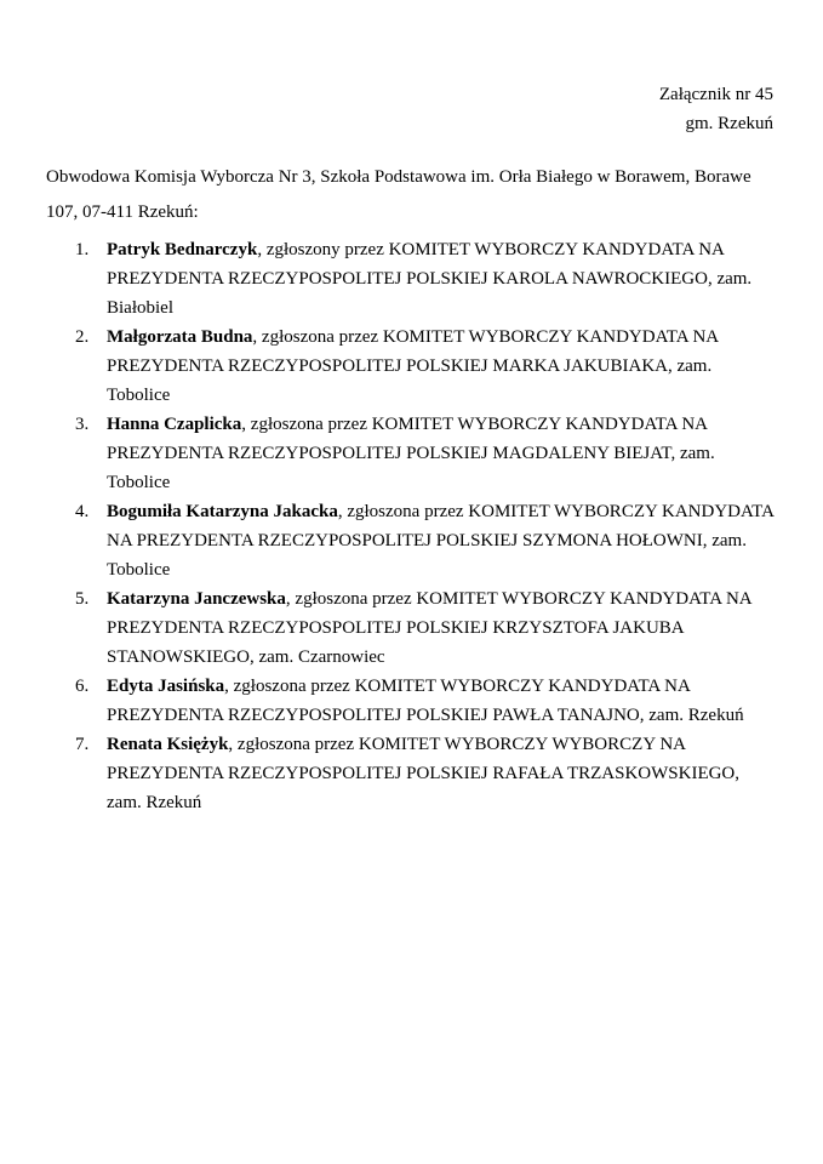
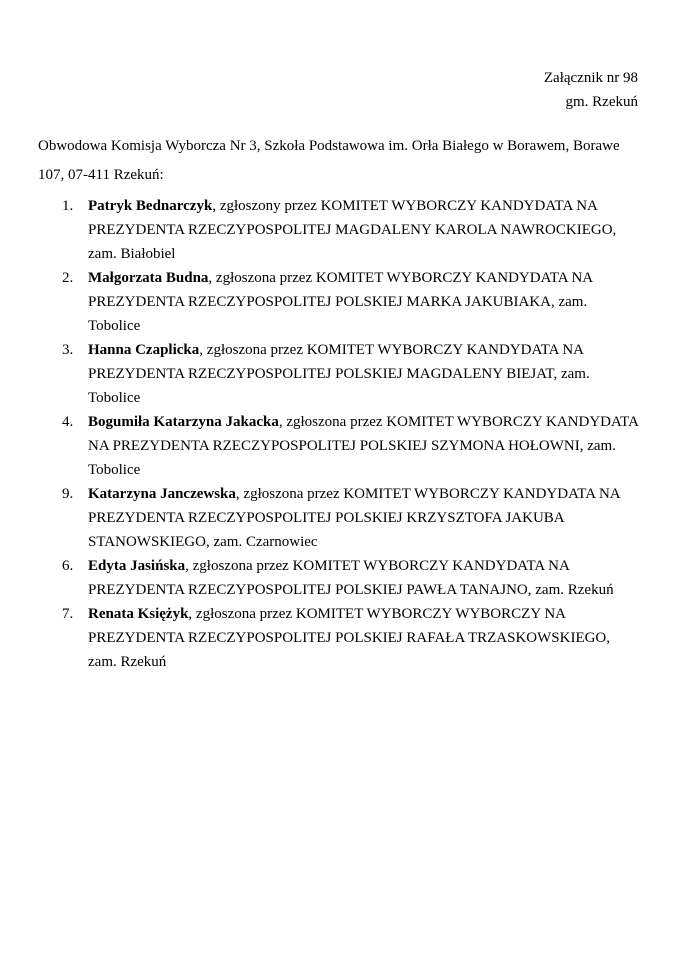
- Załącznik nr 45
+ Załącznik nr 98
  gm. Rzekuń
  Obwodowa Komisja Wyborcza Nr 3, Szkoła Podstawowa im. Orła Białego w Borawem, Borawe 107, 07-411 Rzekuń:
  1.
- Patryk Bednarczyk, zgłoszony przez KOMITET WYBORCZY KANDYDATA NA PREZYDENTA RZECZYPOSPOLITEJ POLSKIEJ KAROLA NAWROCKIEGO, zam. Białobiel
+ Patryk Bednarczyk, zgłoszony przez KOMITET WYBORCZY KANDYDATA NA PREZYDENTA RZECZYPOSPOLITEJ MAGDALENY KAROLA NAWROCKIEGO, zam. Białobiel
  2.
  Małgorzata Budna, zgłoszona przez KOMITET WYBORCZY KANDYDATA NA PREZYDENTA RZECZYPOSPOLITEJ POLSKIEJ MARKA JAKUBIAKA, zam. Tobolice
  3.
  Hanna Czaplicka, zgłoszona przez KOMITET WYBORCZY KANDYDATA NA PREZYDENTA RZECZYPOSPOLITEJ POLSKIEJ MAGDALENY BIEJAT, zam. Tobolice
  4.
  Bogumiła Katarzyna Jakacka, zgłoszona przez KOMITET WYBORCZY KANDYDATA NA PREZYDENTA RZECZYPOSPOLITEJ POLSKIEJ SZYMONA HOŁOWNI, zam. Tobolice
- 5.
+ 9.
  Katarzyna Janczewska, zgłoszona przez KOMITET WYBORCZY KANDYDATA NA PREZYDENTA RZECZYPOSPOLITEJ POLSKIEJ KRZYSZTOFA JAKUBA STANOWSKIEGO, zam. Czarnowiec
  6.
  Edyta Jasińska, zgłoszona przez KOMITET WYBORCZY KANDYDATA NA PREZYDENTA RZECZYPOSPOLITEJ POLSKIEJ PAWŁA TANAJNO, zam. Rzekuń
  7.
  Renata Księżyk, zgłoszona przez KOMITET WYBORCZY WYBORCZY NA PREZYDENTA RZECZYPOSPOLITEJ POLSKIEJ RAFAŁA TRZASKOWSKIEGO, zam. Rzekuń
